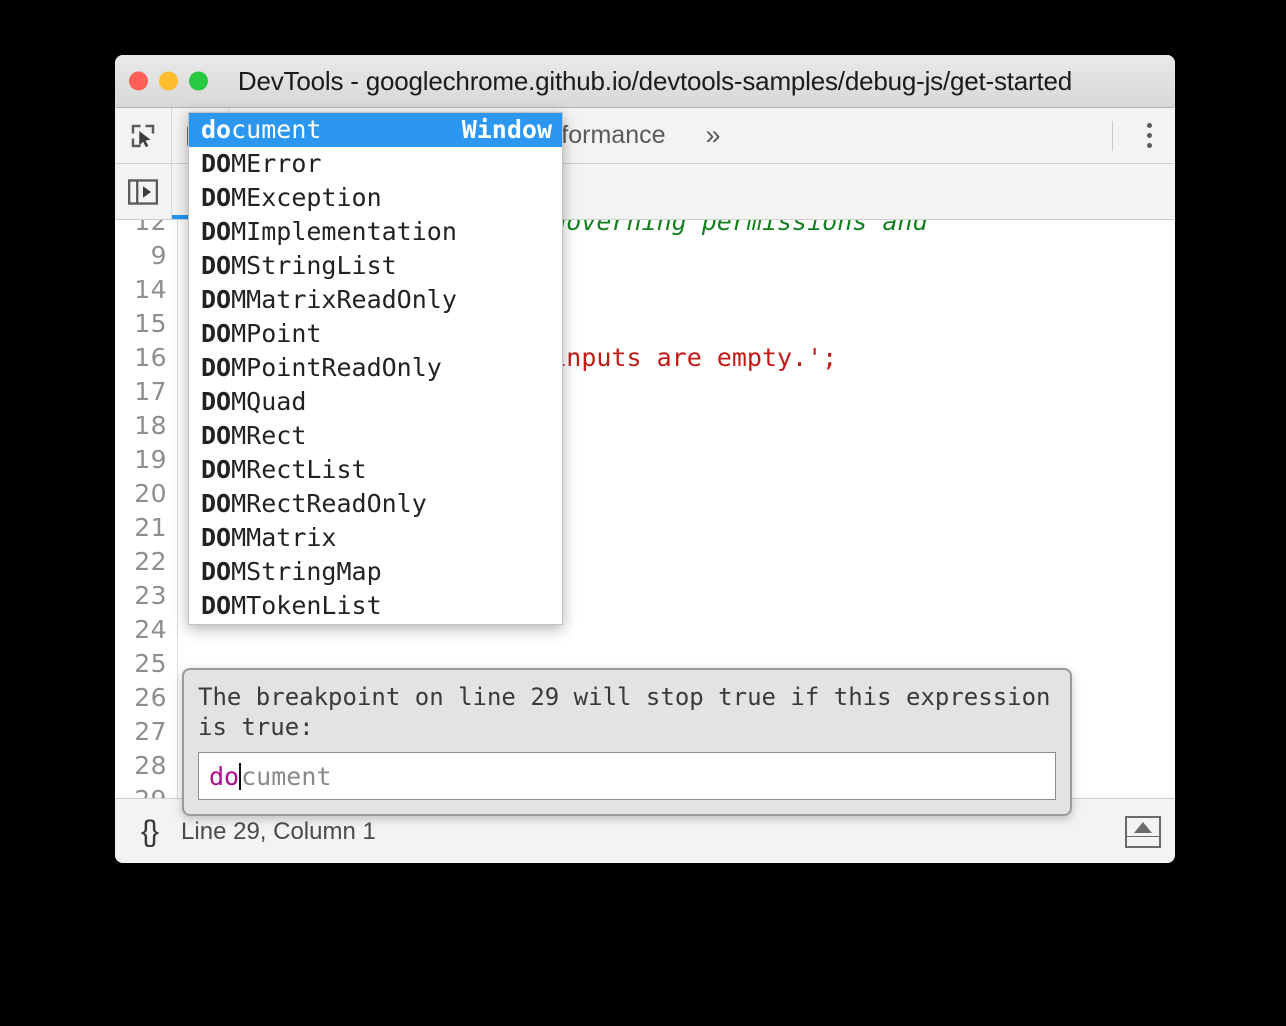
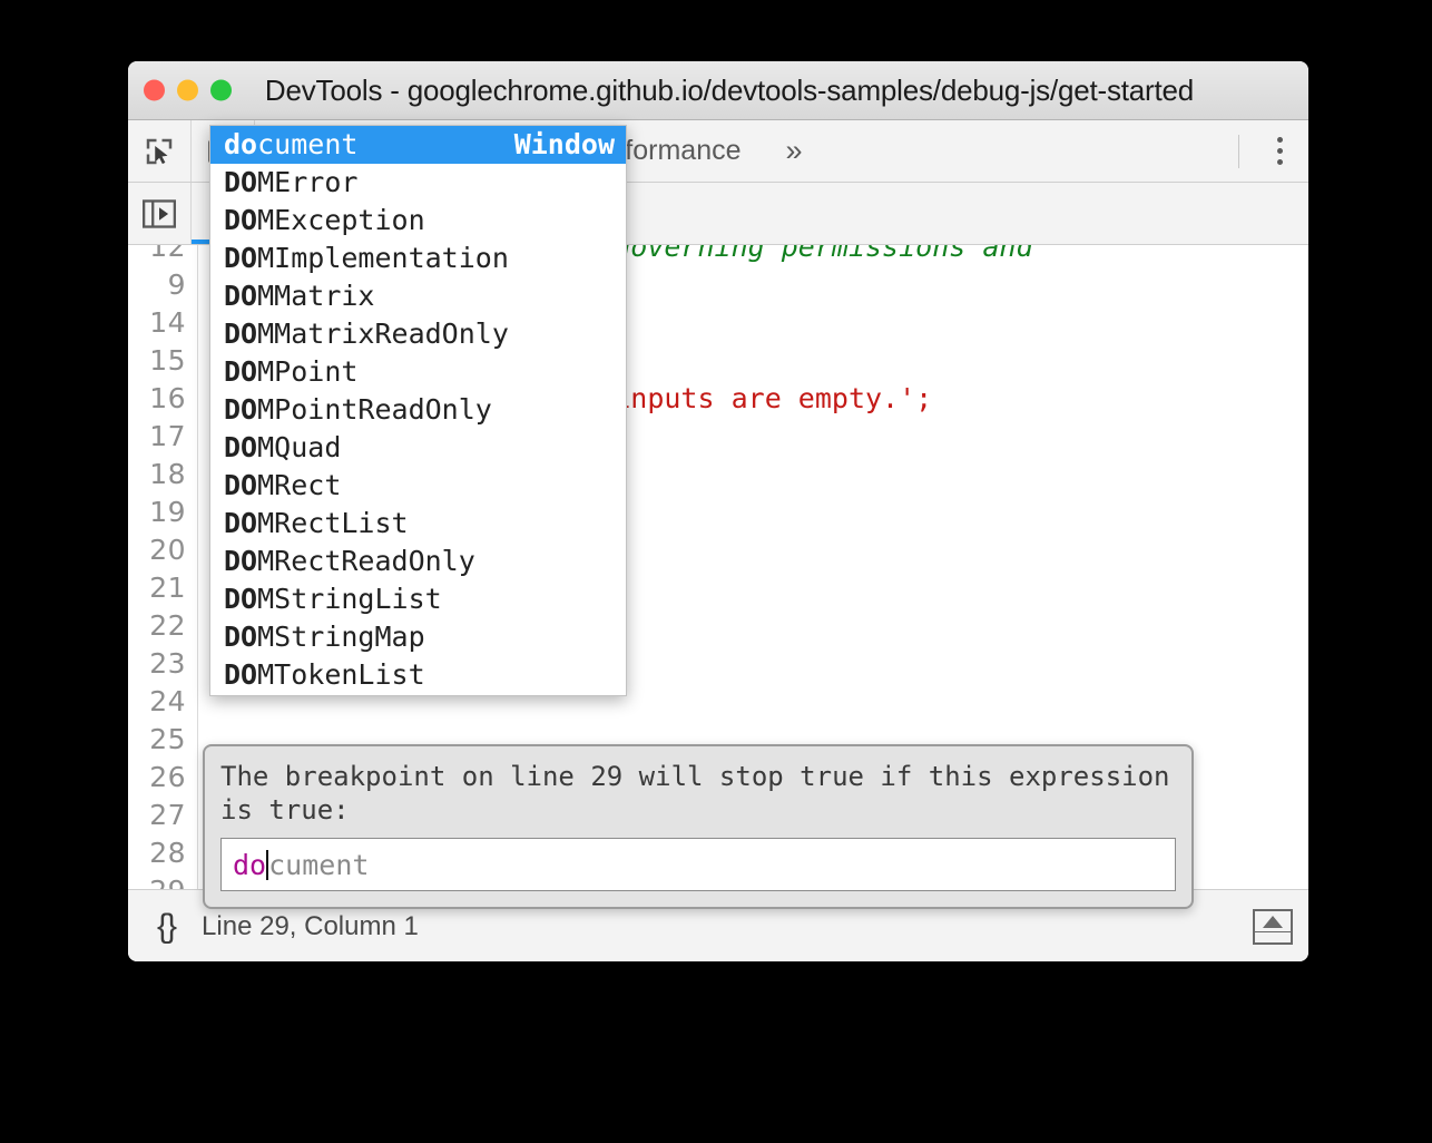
  DevTools - googlechrome.github.io/devtools-samples/debug-js/get-started
  formance
  »
  12
  9
  14
  15
  16
  17
  18
  19
  20
  21
  22
  23
  24
  25
  26
  27
  28
  {}
  Line 29, Column 1
  The breakpoint on line 29 will stop true if this expression is true:
  do
  cument
  document
  Window
  DOMError
  DOMException
  DOMImplementation
- DOMStringList
+ DOMMatrix
  DOMMatrixReadOnly
  DOMPoint
  DOMPointReadOnly
  DOMQuad
  DOMRect
  DOMRectList
  DOMRectReadOnly
- DOMMatrix
+ DOMStringList
  DOMStringMap
  DOMTokenList
